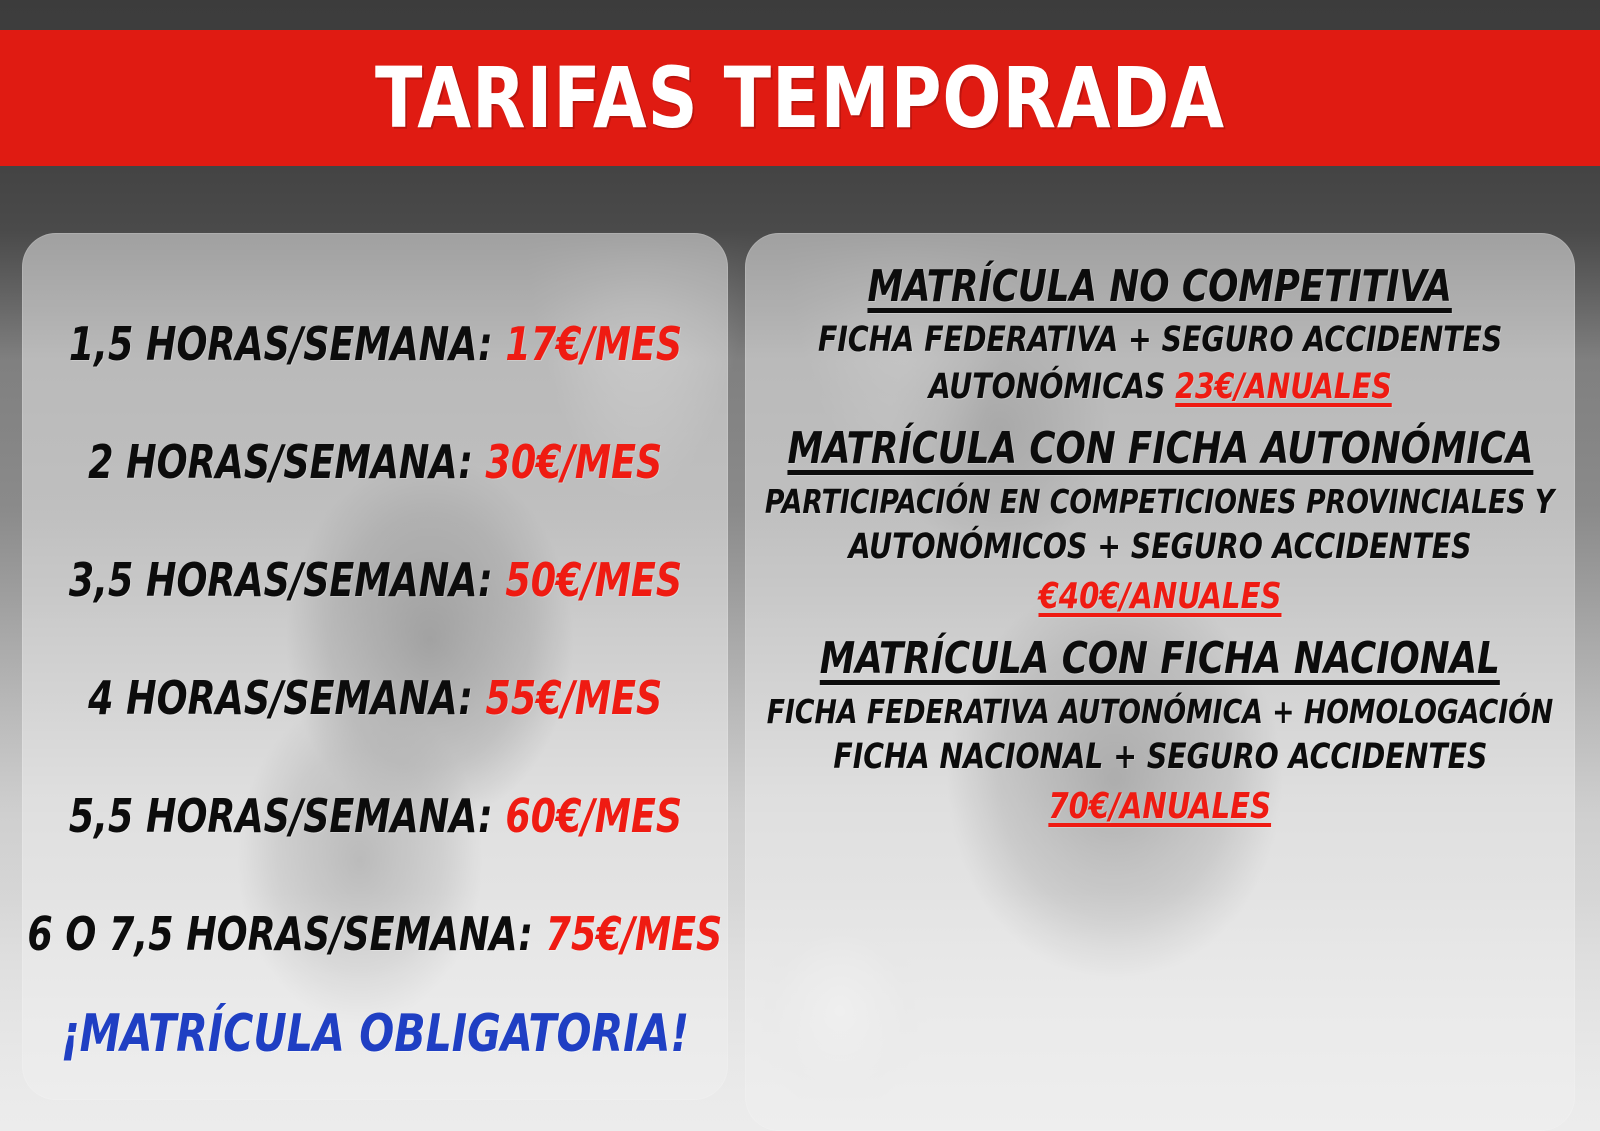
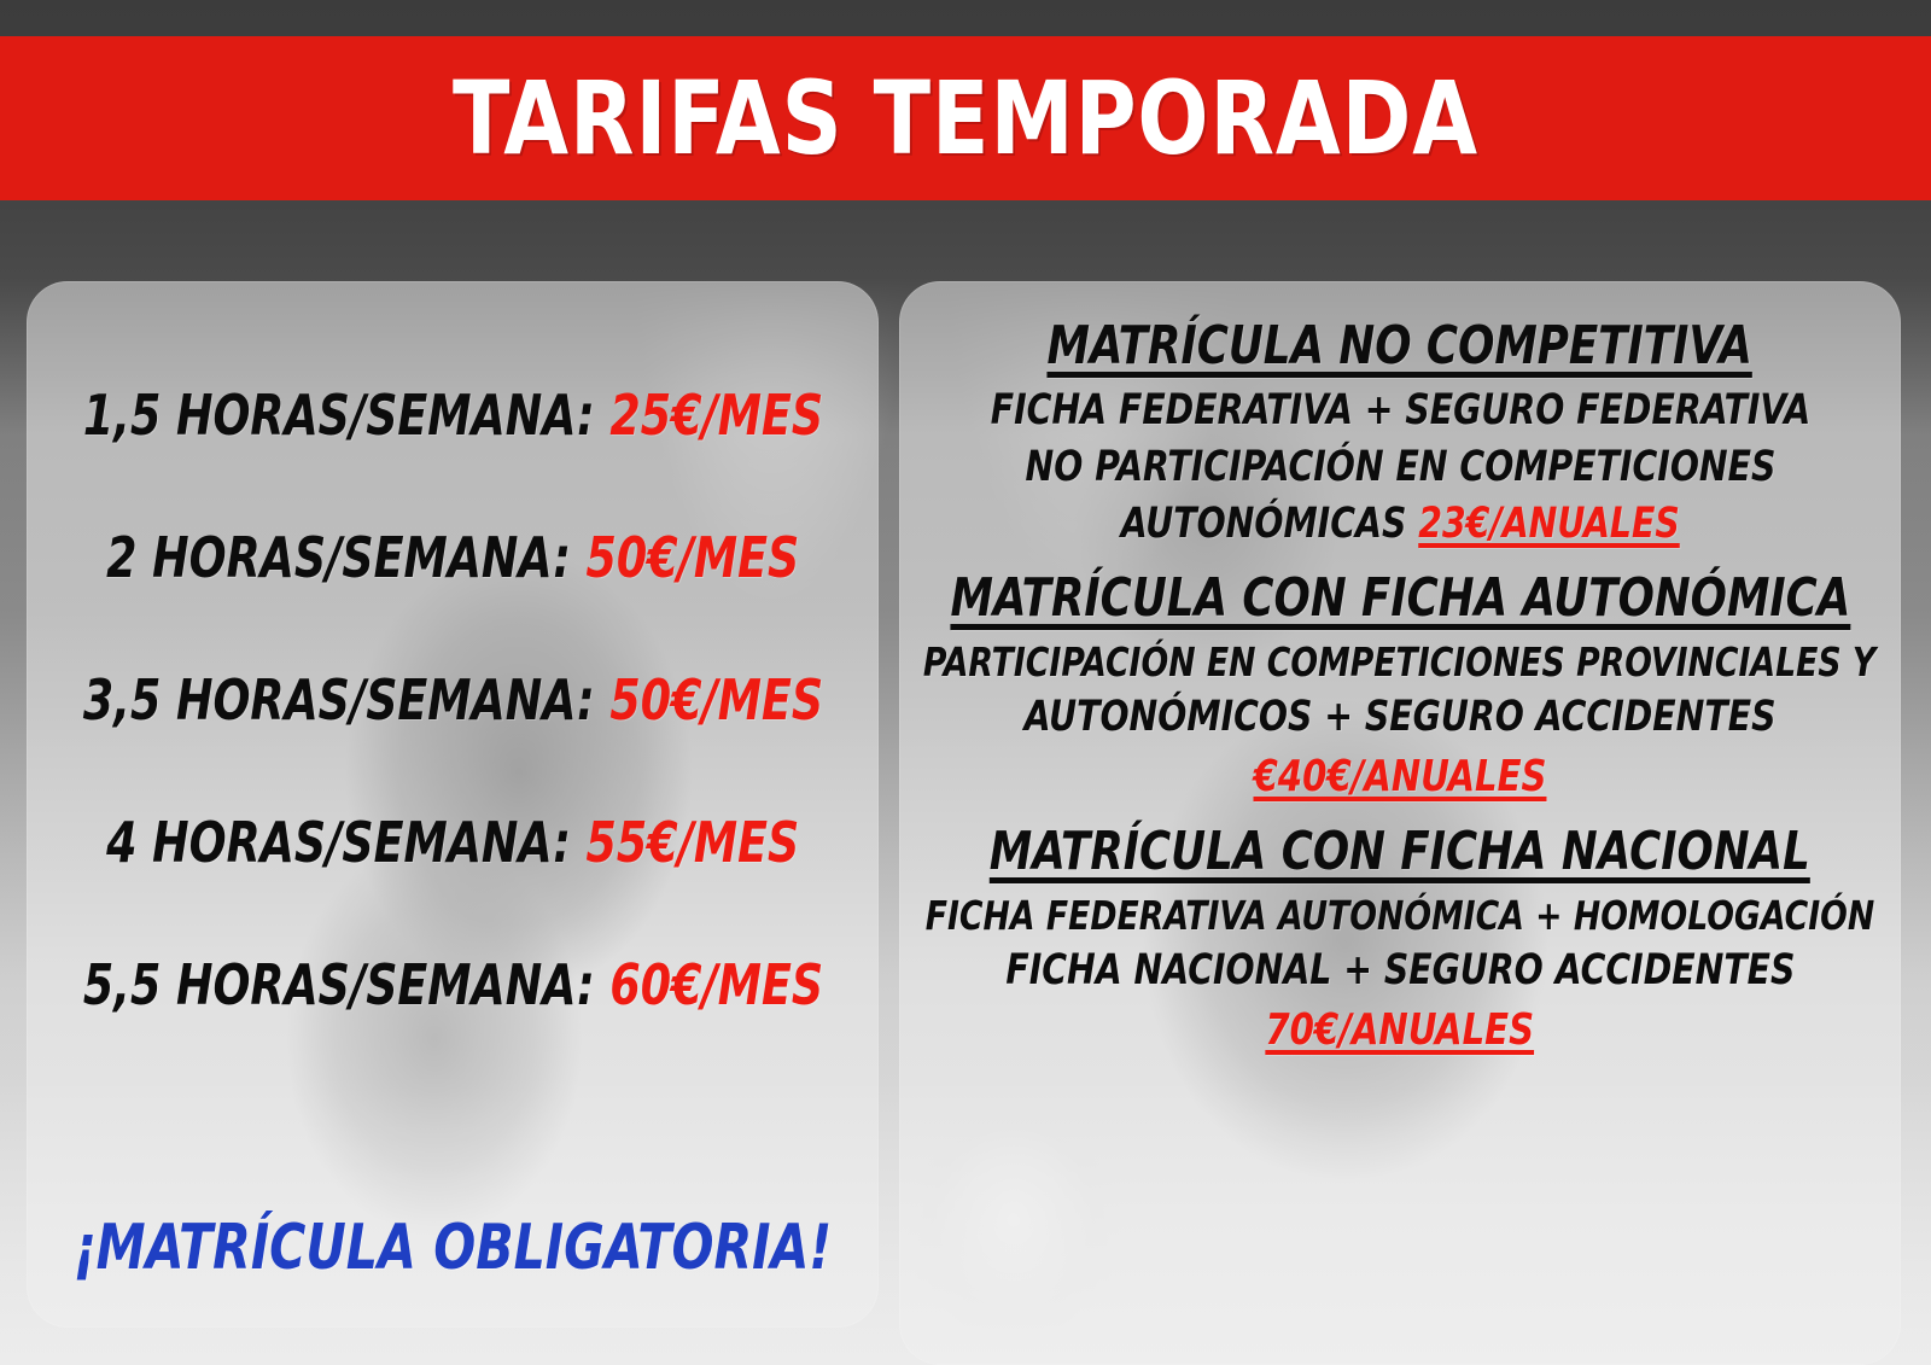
  TARIFAS TEMPORADA
- 1,5 HORAS/SEMANA: 17€/MES
+ 1,5 HORAS/SEMANA: 25€/MES
- 2 HORAS/SEMANA: 30€/MES
+ 2 HORAS/SEMANA: 50€/MES
  3,5 HORAS/SEMANA: 50€/MES
  4 HORAS/SEMANA: 55€/MES
  5,5 HORAS/SEMANA: 60€/MES
- 6 O 7,5 HORAS/SEMANA: 75€/MES
  ¡MATRÍCULA OBLIGATORIA!
  MATRÍCULA NO COMPETITIVA
- FICHA FEDERATIVA + SEGURO ACCIDENTES
+ FICHA FEDERATIVA + SEGURO FEDERATIVA
+ NO PARTICIPACIÓN EN COMPETICIONES
  AUTONÓMICAS 23€/ANUALES
  MATRÍCULA CON FICHA AUTONÓMICA
  PARTICIPACIÓN EN COMPETICIONES PROVINCIALES Y
  AUTONÓMICOS + SEGURO ACCIDENTES
  €40€/ANUALES
  MATRÍCULA CON FICHA NACIONAL
  FICHA FEDERATIVA AUTONÓMICA + HOMOLOGACIÓN
  FICHA NACIONAL + SEGURO ACCIDENTES
  70€/ANUALES
